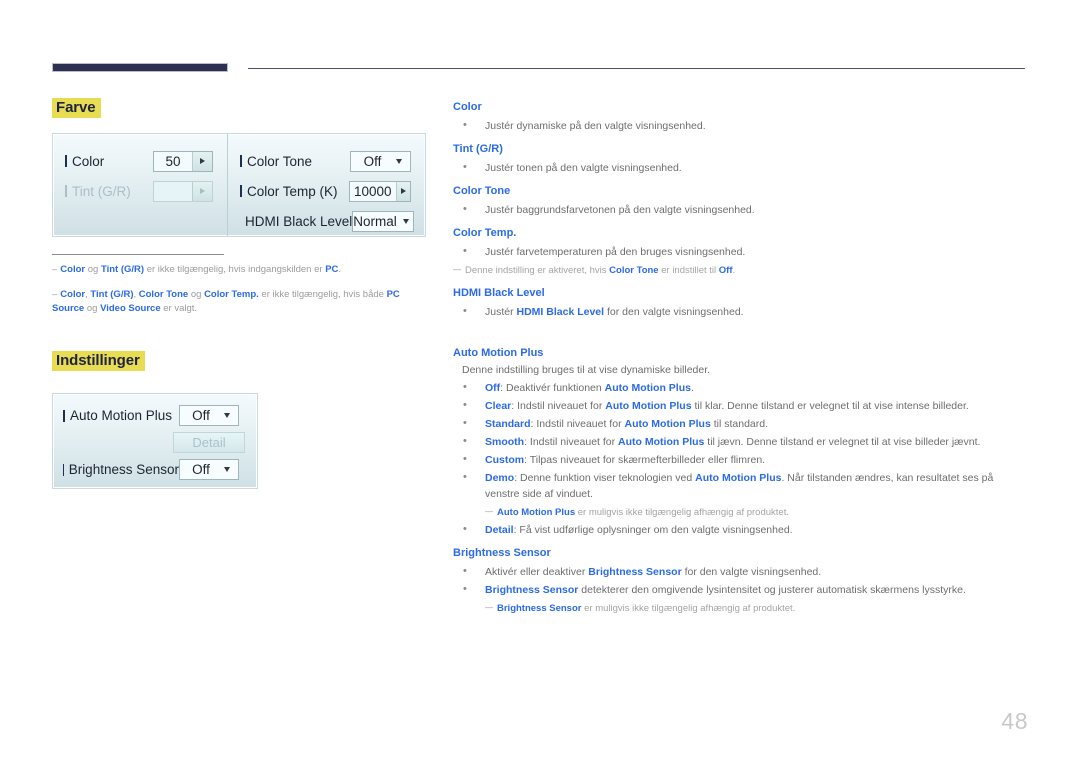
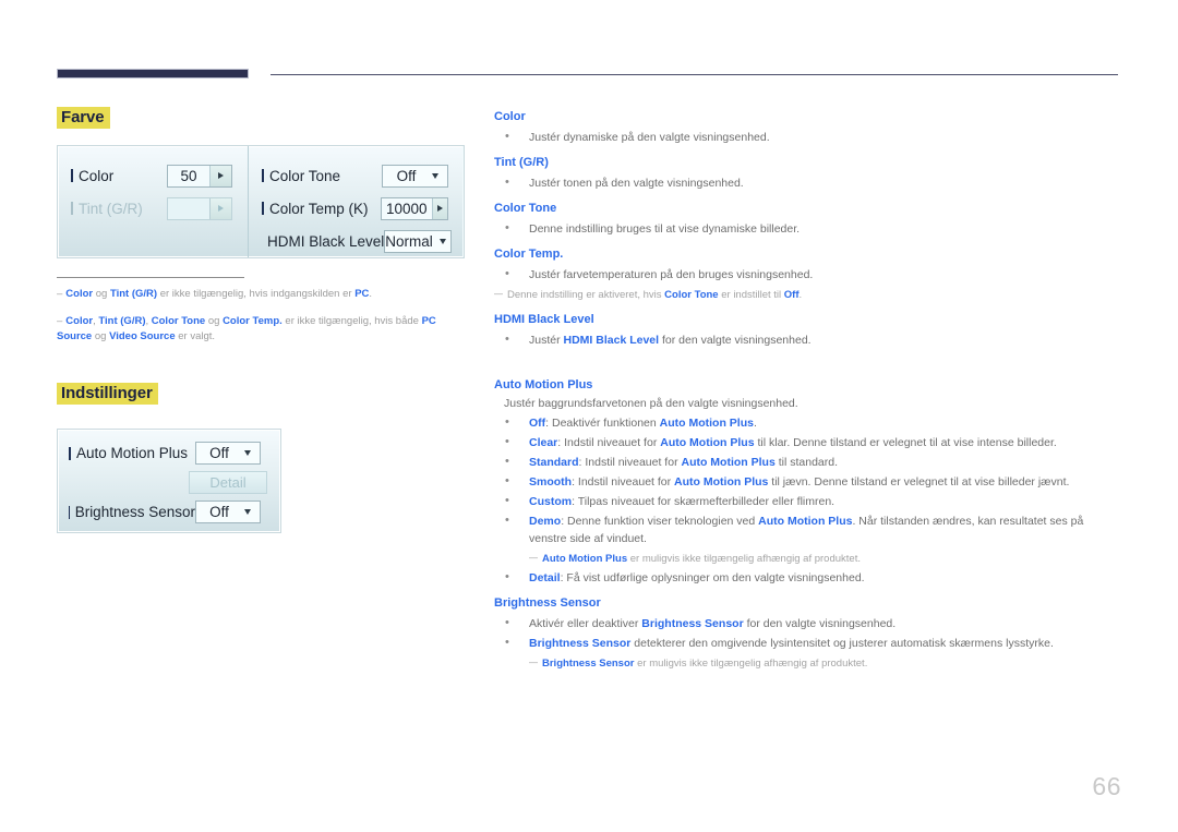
  Farve
  Color
  50
  Tint (G/R)
  Color Tone
  Off
  Color Temp (K)
  10000
  HDMI Black Level
  Normal
  – Color og Tint (G/R) er ikke tilgængelig, hvis indgangskilden er PC.
  – Color, Tint (G/R), Color Tone og Color Temp. er ikke tilgængelig, hvis både PC Source og Video Source er valgt.
  Indstillinger
  Auto Motion Plus
  Off
  Detail
  Brightness Sensor
  Off
  Color
  Justér dynamiske på den valgte visningsenhed.
  Tint (G/R)
  Justér tonen på den valgte visningsenhed.
  Color Tone
- Justér baggrundsfarvetonen på den valgte visningsenhed.
+ Denne indstilling bruges til at vise dynamiske billeder.
  Color Temp.
  Justér farvetemperaturen på den bruges visningsenhed.
  Denne indstilling er aktiveret, hvis Color Tone er indstillet til Off.
  HDMI Black Level
  Justér HDMI Black Level for den valgte visningsenhed.
  Auto Motion Plus
- Denne indstilling bruges til at vise dynamiske billeder.
+ Justér baggrundsfarvetonen på den valgte visningsenhed.
  Off: Deaktivér funktionen Auto Motion Plus.
  Clear: Indstil niveauet for Auto Motion Plus til klar. Denne tilstand er velegnet til at vise intense billeder.
  Standard: Indstil niveauet for Auto Motion Plus til standard.
  Smooth: Indstil niveauet for Auto Motion Plus til jævn. Denne tilstand er velegnet til at vise billeder jævnt.
  Custom: Tilpas niveauet for skærmefterbilleder eller flimren.
  Demo: Denne funktion viser teknologien ved Auto Motion Plus. Når tilstanden ændres, kan resultatet ses på venstre side af vinduet.
  Auto Motion Plus er muligvis ikke tilgængelig afhængig af produktet.
  Detail: Få vist udførlige oplysninger om den valgte visningsenhed.
  Brightness Sensor
  Aktivér eller deaktiver Brightness Sensor for den valgte visningsenhed.
  Brightness Sensor detekterer den omgivende lysintensitet og justerer automatisk skærmens lysstyrke.
  Brightness Sensor er muligvis ikke tilgængelig afhængig af produktet.
- 48
+ 66
